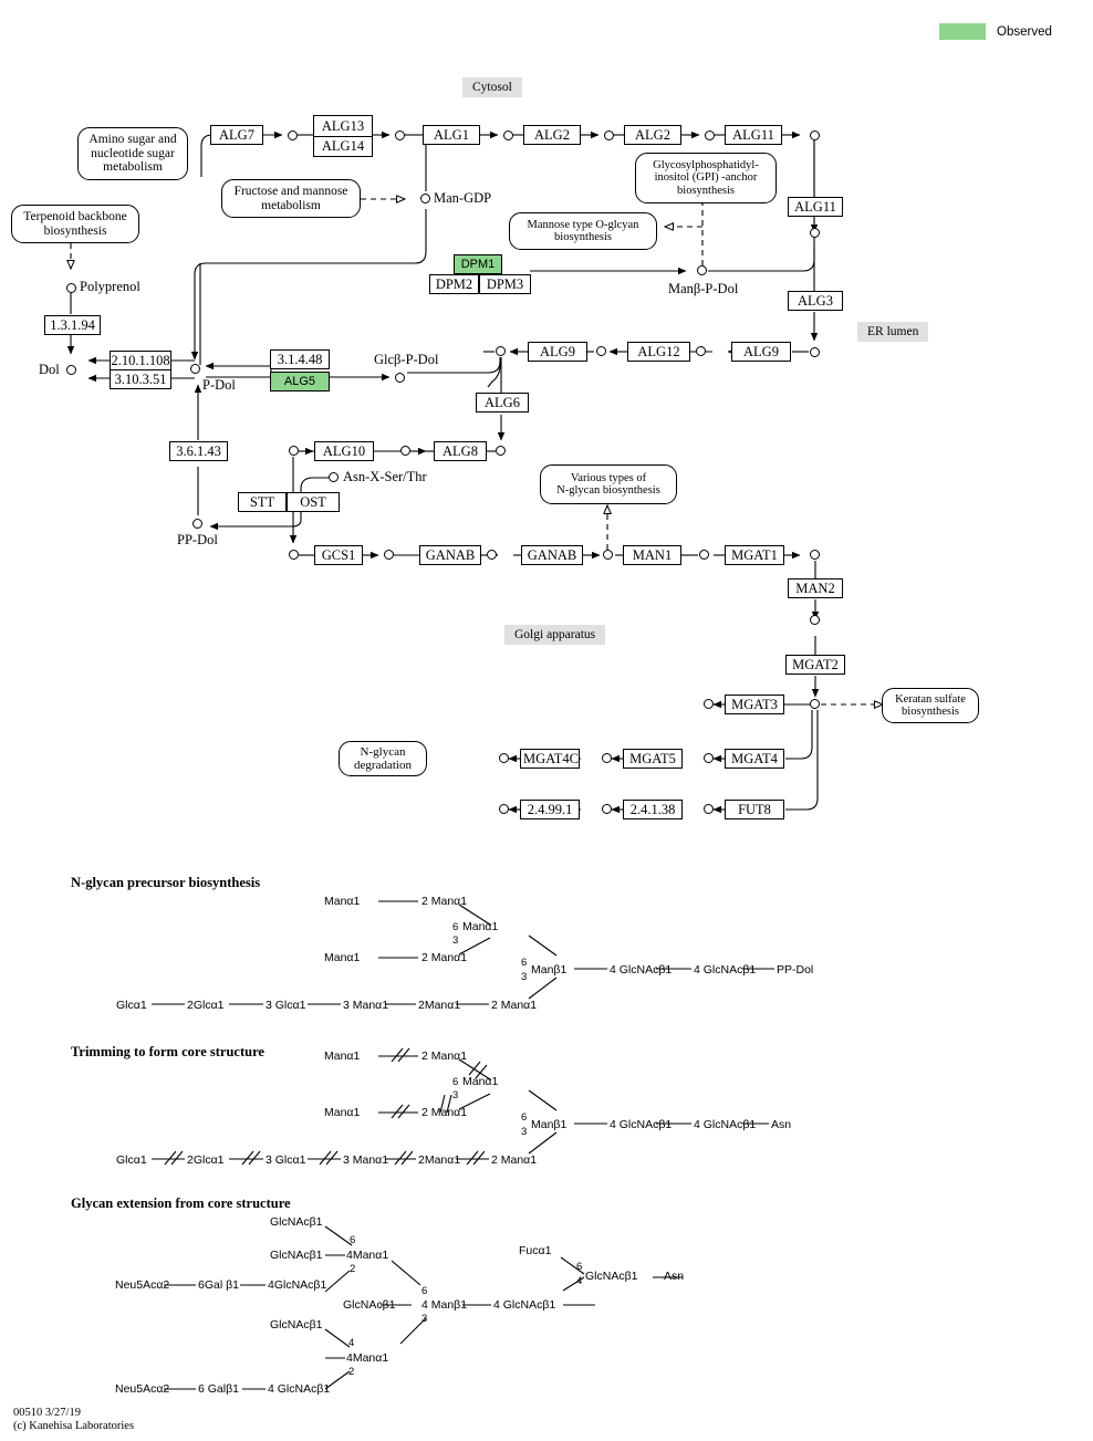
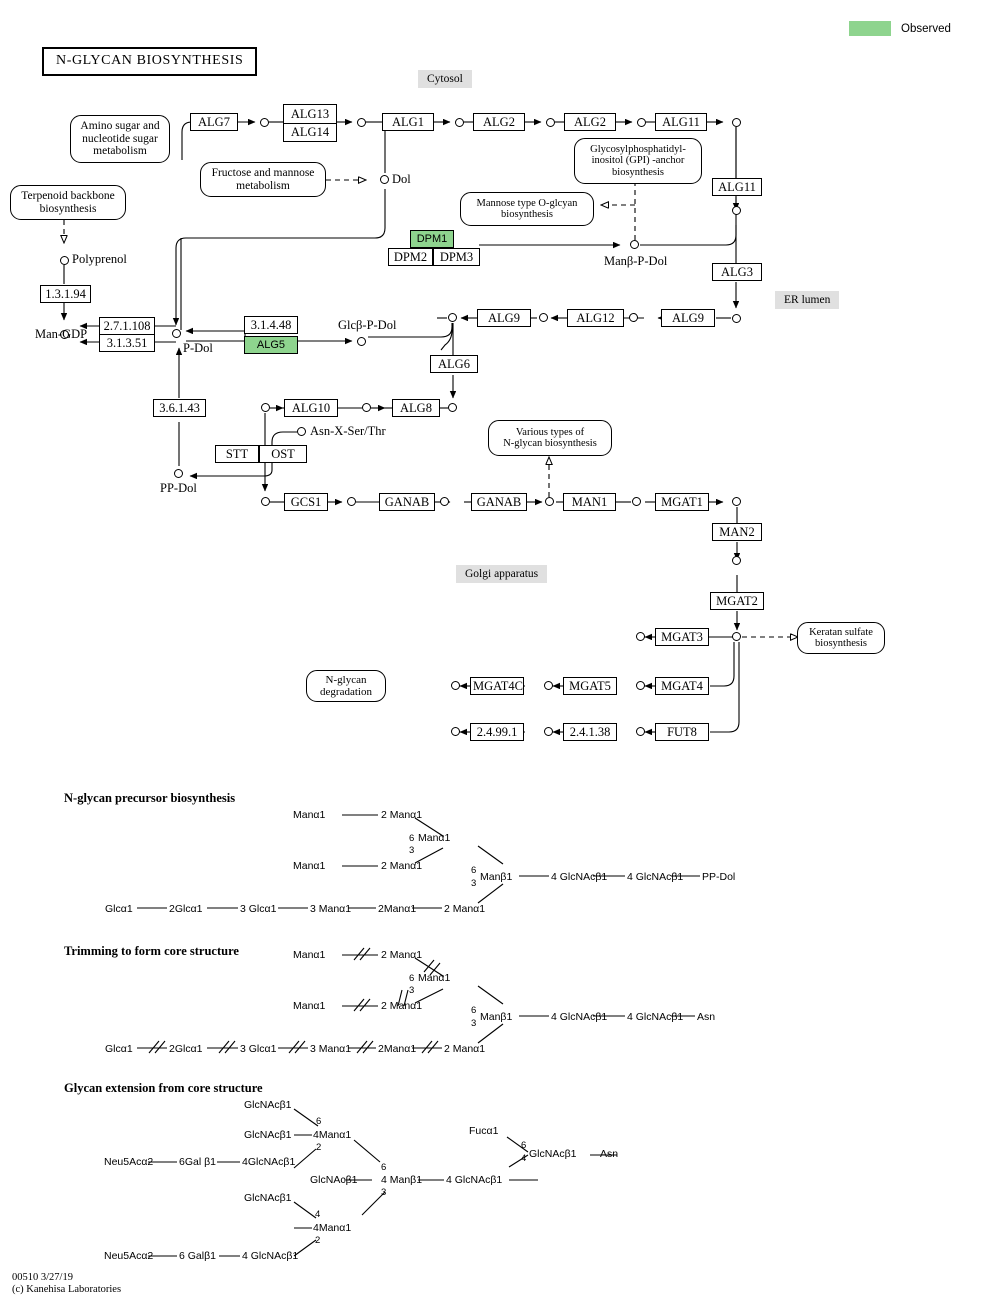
+ N-GLYCAN BIOSYNTHESIS
  Observed
  Cytosol
  ER lumen
  Golgi apparatus
  Amino sugar and
  nucleotide sugar
  metabolism
  Terpenoid backbone
  biosynthesis
  Fructose and mannose
  metabolism
  Glycosylphosphatidyl-
  inositol (GPI) -anchor
  biosynthesis
  Mannose type O-glcyan
  biosynthesis
  Various types of
  N-glycan biosynthesis
  Keratan sulfate
  biosynthesis
  N-glycan
  degradation
  ALG7
  ALG13
  ALG14
  ALG1
  ALG2
  ALG2
  ALG11
  ALG11
  ALG3
  DPM1
  DPM2
  DPM3
  1.3.1.94
- 2.10.1.108
+ 2.7.1.108
- 3.10.3.51
+ 3.1.3.51
  3.1.4.48
  ALG5
  ALG9
  ALG12
  ALG9
  ALG6
  ALG8
  ALG10
  3.6.1.43
  STT
  OST
  GCS1
  GANAB
  GANAB
  MAN1
  MGAT1
  MAN2
  MGAT2
  MGAT3
  MGAT4C
  MGAT5
  MGAT4
  2.4.99.1
  2.4.1.38
  FUT8
- Man-GDP
+ Dol
  Polyprenol
- Dol
+ Man-GDP
  P-Dol
  PP-Dol
  Manβ-P-Dol
  Glcβ-P-Dol
  Asn-X-Ser/Thr
  N-glycan precursor biosynthesis
  Manα1
  2 Manα1
  Manα1
  2 Manα1
  Manα1
  6
  3
  Manβ1
  6
  3
  4 GlcNAcβ1
  4 GlcNAcβ1
  PP-Dol
  Glcα1
  2Glcα1
  3 Glcα1
  3 Manα1
  2Manα1
  2 Manα1
  Trimming to form core structure
  Manα1
  2 Manα1
  Manα1
  2 Manα1
  Manα1
  6
  3
  Manβ1
  6
  3
  4 GlcNAcβ1
  4 GlcNAcβ1
  Asn
  Glcα1
  2Glcα1
  3 Glcα1
  3 Manα1
  2Manα1
  2 Manα1
  Glycan extension from core structure
  GlcNAcβ1
  6
  GlcNAcβ1
  4Manα1
  2
  Neu5Acα2
  6Gal β1
  4GlcNAcβ1
  GlcNAcβ1
  6
  4 Manβ1
  3
  4 GlcNAcβ1
  GlcNAcβ1
  4
  4Manα1
  2
  Neu5Acα2
  6 Galβ1
  4 GlcNAcβ1
  Fucα1
  6
  GlcNAcβ1
  4
  Asn
  00510 3/27/19
  (c) Kanehisa Laboratories
